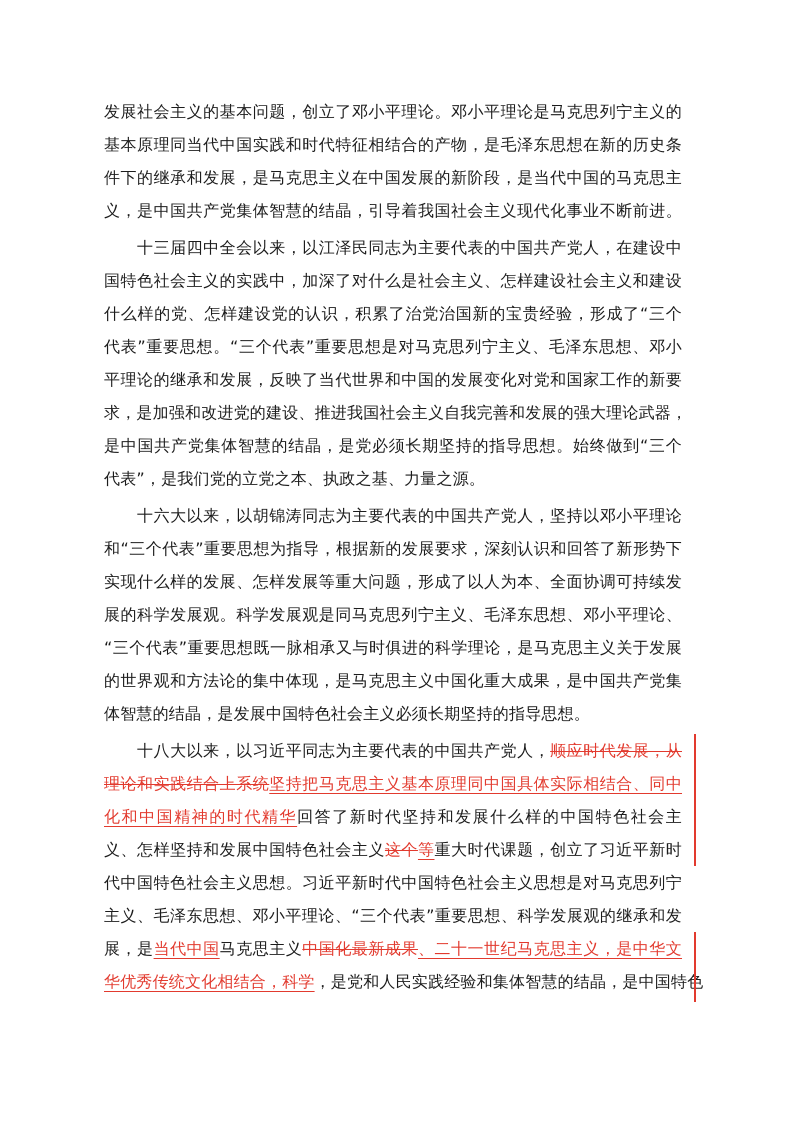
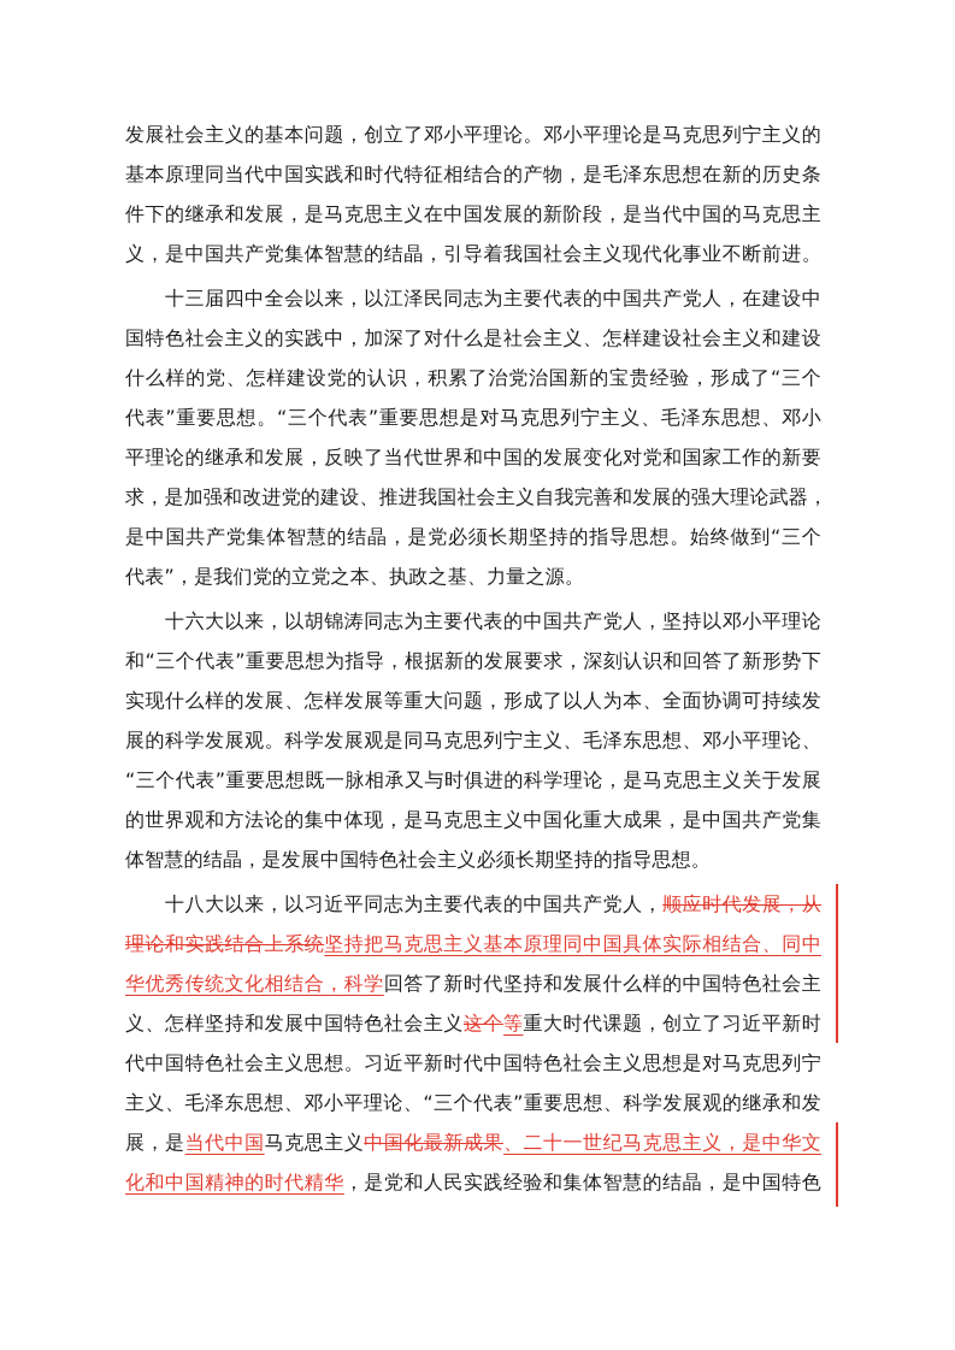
  发展社会主义的基本问题，创立了邓小平理论。邓小平理论是马克思列宁主义的
  基本原理同当代中国实践和时代特征相结合的产物，是毛泽东思想在新的历史条
  件下的继承和发展，是马克思主义在中国发展的新阶段，是当代中国的马克思主
  义，是中国共产党集体智慧的结晶，引导着我国社会主义现代化事业不断前进。
  十三届四中全会以来，以江泽民同志为主要代表的中国共产党人，在建设中
  国特色社会主义的实践中，加深了对什么是社会主义、怎样建设社会主义和建设
  什么样的党、怎样建设党的认识，积累了治党治国新的宝贵经验，形成了“三个
  代表”重要思想。“三个代表”重要思想是对马克思列宁主义、毛泽东思想、邓小
  平理论的继承和发展，反映了当代世界和中国的发展变化对党和国家工作的新要
  求，是加强和改进党的建设、推进我国社会主义自我完善和发展的强大理论武器，
  是中国共产党集体智慧的结晶，是党必须长期坚持的指导思想。始终做到“三个
  代表”，是我们党的立党之本、执政之基、力量之源。
  十六大以来，以胡锦涛同志为主要代表的中国共产党人，坚持以邓小平理论
  和“三个代表”重要思想为指导，根据新的发展要求，深刻认识和回答了新形势下
  实现什么样的发展、怎样发展等重大问题，形成了以人为本、全面协调可持续发
  展的科学发展观。科学发展观是同马克思列宁主义、毛泽东思想、邓小平理论、
  “三个代表”重要思想既一脉相承又与时俱进的科学理论，是马克思主义关于发展
  的世界观和方法论的集中体现，是马克思主义中国化重大成果，是中国共产党集
  体智慧的结晶，是发展中国特色社会主义必须长期坚持的指导思想。
  十八大以来，以习近平同志为主要代表的中国共产党人，顺应时代发展，从
  理论和实践结合上系统坚持把马克思主义基本原理同中国具体实际相结合、同中
- 化和中国精神的时代精华回答了新时代坚持和发展什么样的中国特色社会主
+ 华优秀传统文化相结合，科学回答了新时代坚持和发展什么样的中国特色社会主
  义、怎样坚持和发展中国特色社会主义这个等重大时代课题，创立了习近平新时
  代中国特色社会主义思想。习近平新时代中国特色社会主义思想是对马克思列宁
  主义、毛泽东思想、邓小平理论、“三个代表”重要思想、科学发展观的继承和发
  展，是当代中国马克思主义中国化最新成果、二十一世纪马克思主义，是中华文
- 华优秀传统文化相结合，科学，是党和人民实践经验和集体智慧的结晶，是中国特
+ 化和中国精神的时代精华，是党和人民实践经验和集体智慧的结晶，是中国特色
